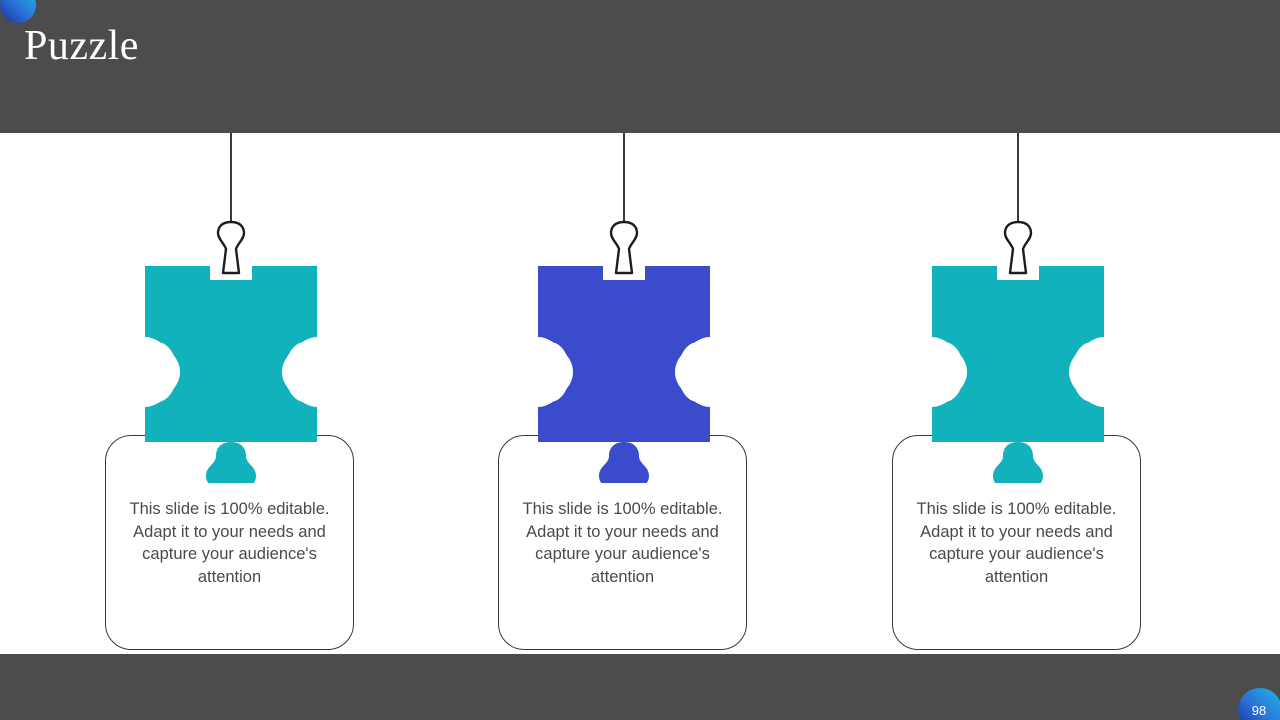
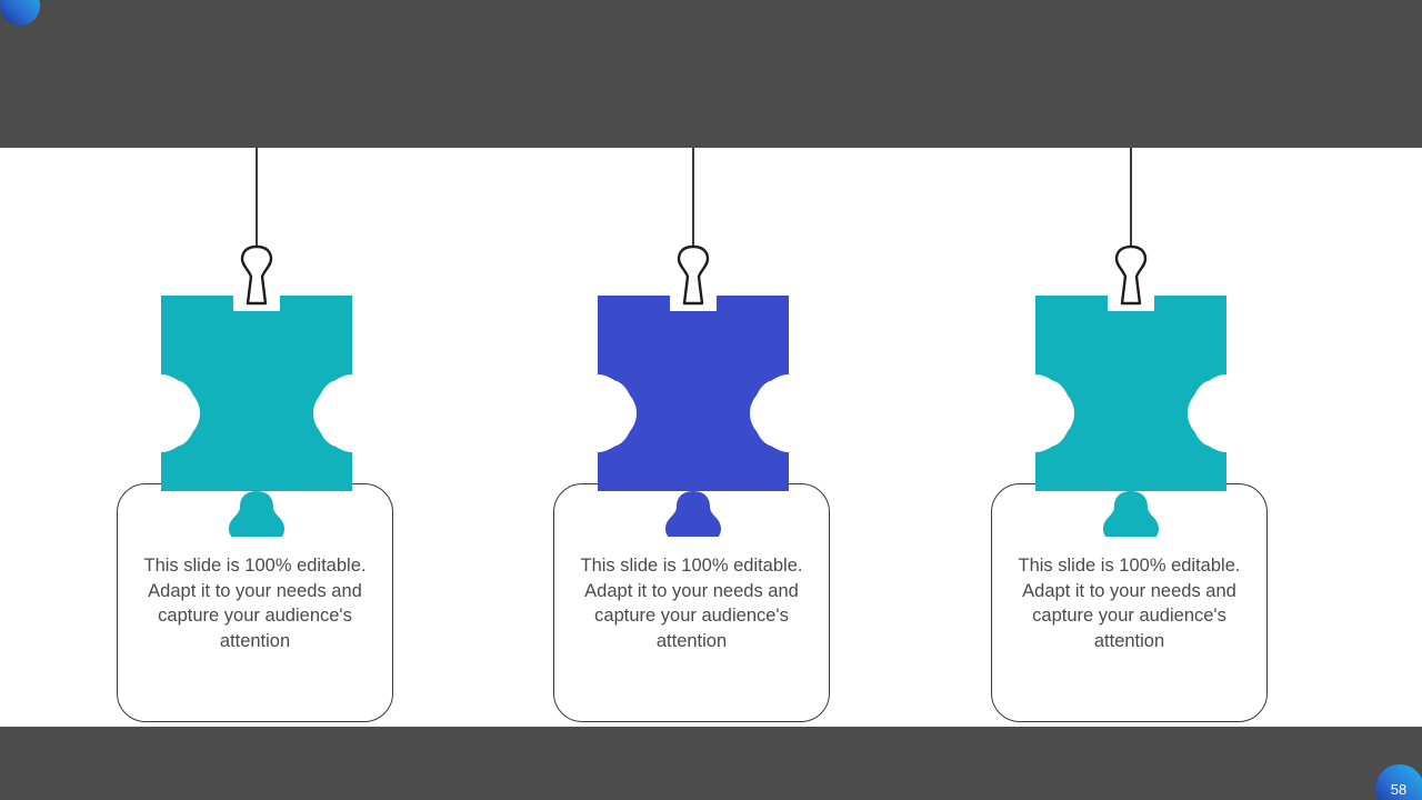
- Puzzle
  This slide is 100% editable. Adapt it to your needs and capture your audience's attention
  This slide is 100% editable. Adapt it to your needs and capture your audience's attention
  This slide is 100% editable. Adapt it to your needs and capture your audience's attention
- 98
+ 58
